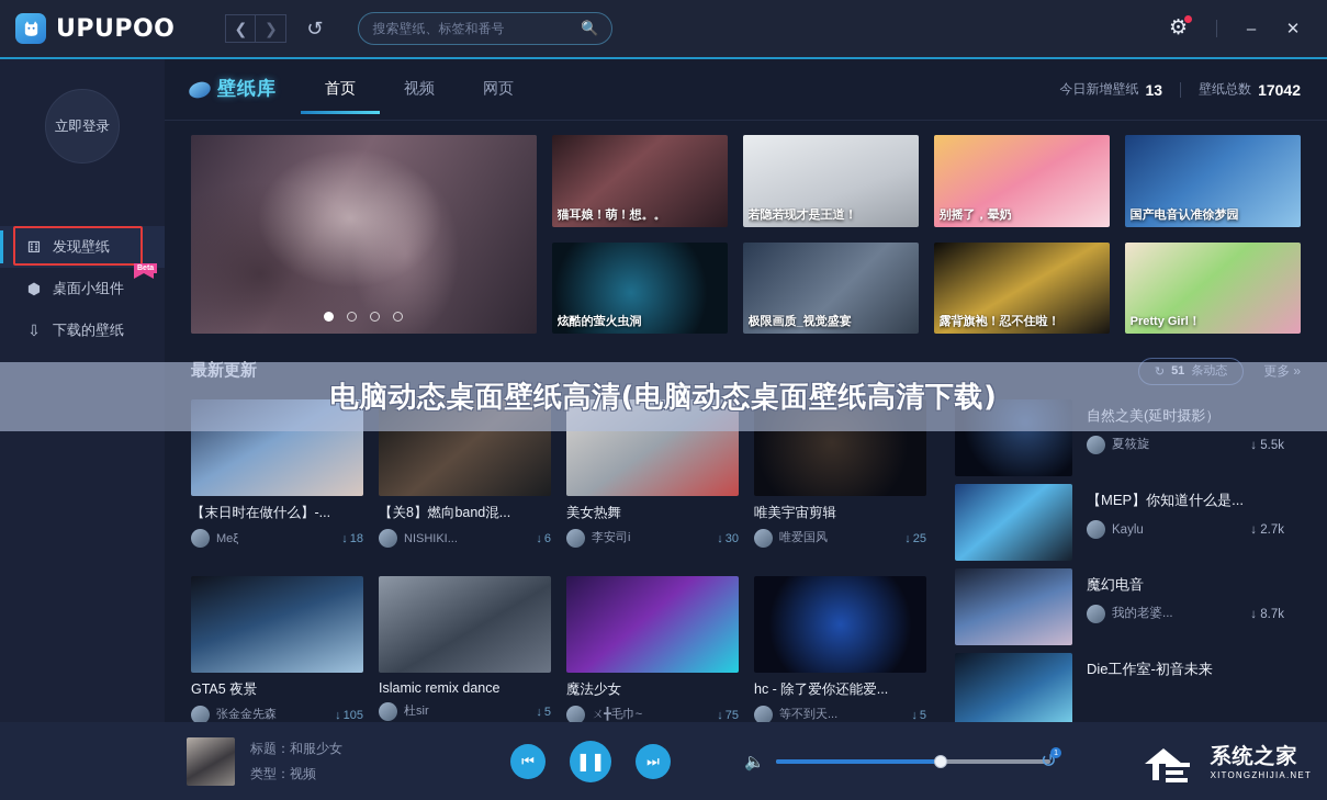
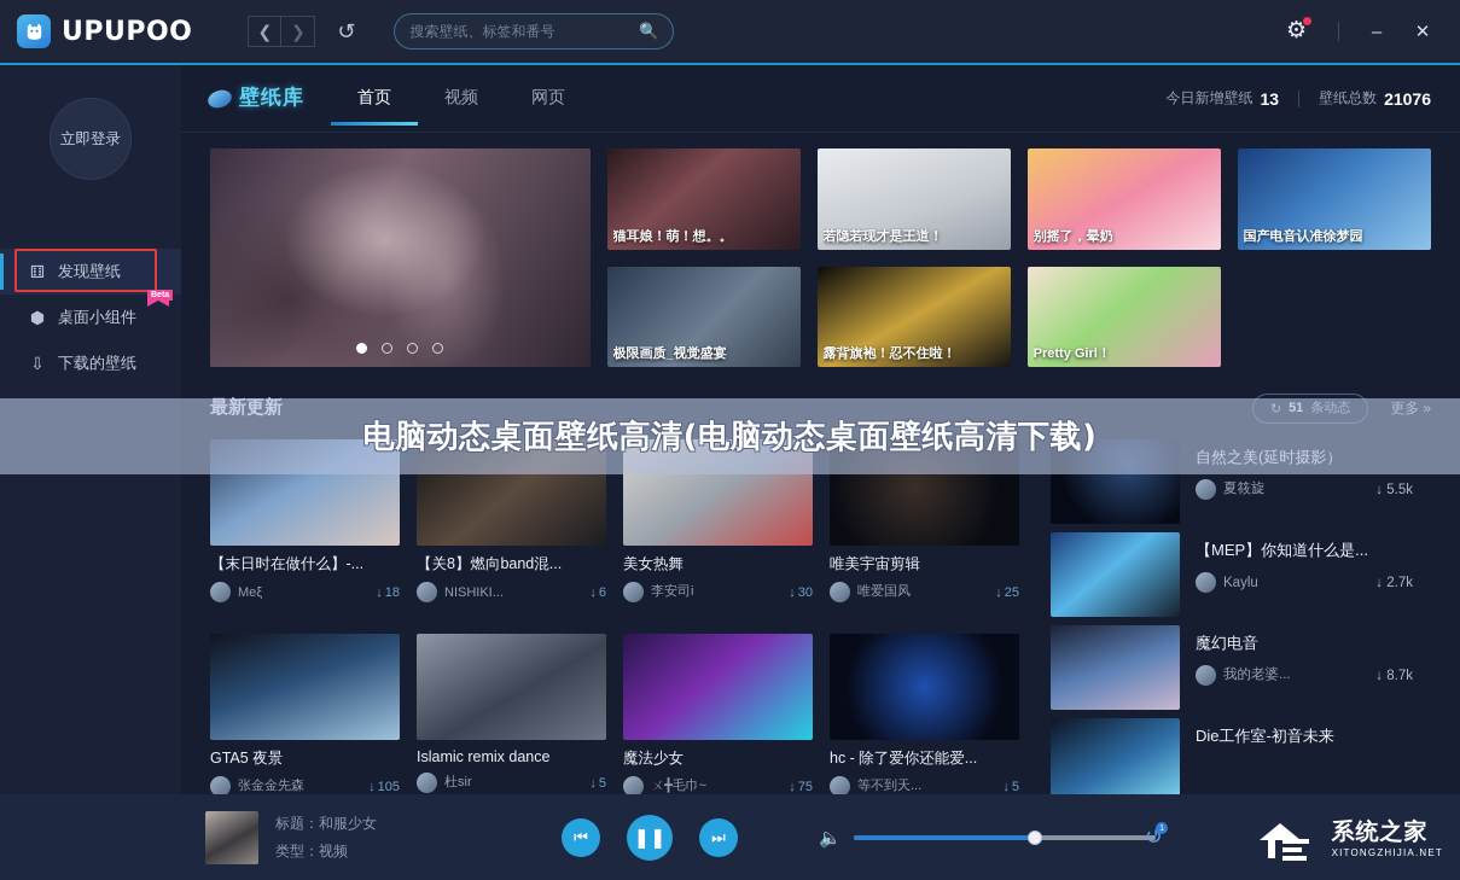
  UPUPOO
  ❮
  ❯
  ↺
  搜索壁纸、标签和番号
  🔍
  ⚙
  ‒
  ✕
  立即登录
  ⚅
  发现壁纸
  ⬢
  桌面小组件
  ⇩
  下载的壁纸
  壁纸库
  首页
  视频
  网页
  今日新增壁纸
  13
  壁纸总数
- 17042
+ 21076
  猫耳娘！萌！想。。
  若隐若现才是王道！
  别摇了，晕奶
  国产电音认准徐梦园
- 炫酷的萤火虫洞
  极限画质_视觉盛宴
  露背旗袍！忍不住啦！
  Pretty Girl！
  最新更新
  ↻
  51
  条动态
  更多
  »
  【末日时在做什么】-...
  Meξ
  ↓
  18
  【关8】燃向band混...
  NISHIKI...
  ↓
  6
  美女热舞
  李安司i
  ↓
  30
  唯美宇宙剪辑
  唯爱国风
  ↓
  25
  GTA5 夜景
  张金金先森
  ↓
  105
  Islamic remix dance
  杜sir
  ↓
  5
  魔法少女
  ㄨ╋毛巾~
  ↓
  75
  hc - 除了爱你还能爱...
  等不到天...
  ↓
  5
  自然之美(延时摄影）
  夏筱旋
  ↓ 5.5k
  【MEP】你知道什么是...
  Kaylu
  ↓ 2.7k
  魔幻电音
  我的老婆...
  ↓ 8.7k
  Die工作室-初音未来
  电脑动态桌面壁纸高清(电脑动态桌面壁纸高清下载)
  标题：和服少女
  类型：视频
  ⏮
  ❚❚
  ⏭
  🔈
  ↺
  系统之家
  XITONGZHIJIA.NET
